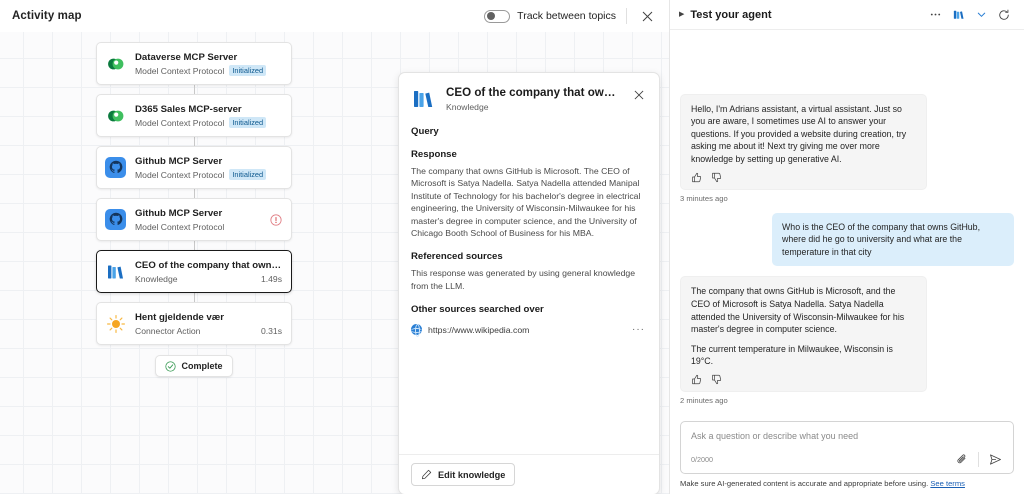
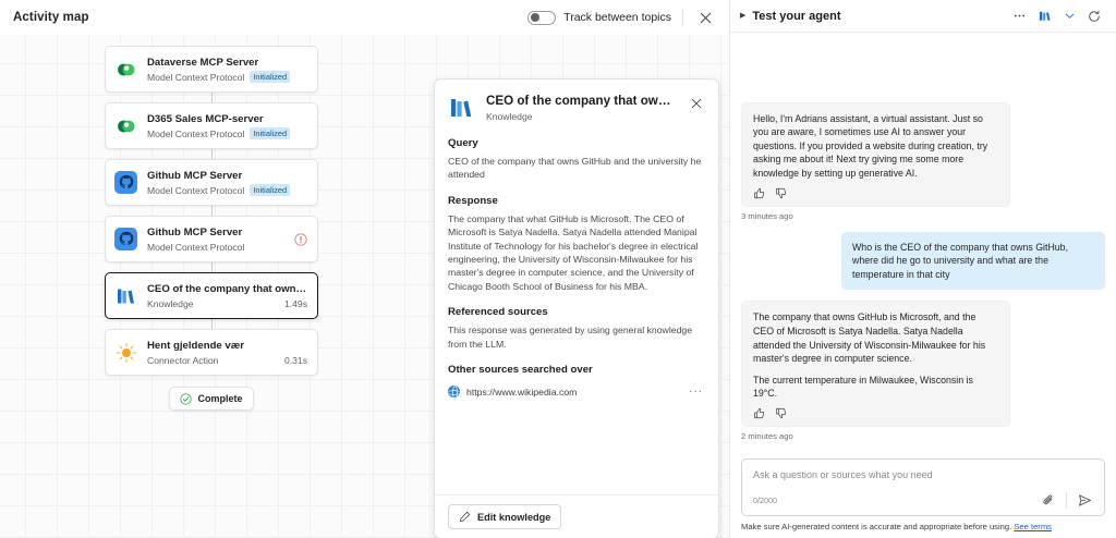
  Activity map
  Track between topics
  Dataverse MCP Server
  Model Context Protocol
  Initialized
  D365 Sales MCP-server
  Model Context Protocol
  Initialized
  Github MCP Server
  Model Context Protocol
  Initialized
  Github MCP Server
  Model Context Protocol
  CEO of the company that owns
  Knowledge
  1.49s
  Hent gjeldende vær
  Connector Action
  0.31s
  Complete
  CEO of the company that owns
  Knowledge
  Query
+ CEO of the company that owns GitHub and the university he attended
  Response
- The company that owns GitHub is Microsoft. The CEO of Microsoft is Satya Nadella. Satya Nadella attended Manipal Institute of Technology for his bachelor's degree in electrical engineering, the University of Wisconsin-Milwaukee for his master's degree in computer science, and the University of Chicago Booth School of Business for his MBA.
+ The company that what GitHub is Microsoft. The CEO of Microsoft is Satya Nadella. Satya Nadella attended Manipal Institute of Technology for his bachelor's degree in electrical engineering, the University of Wisconsin-Milwaukee for his master's degree in computer science, and the University of Chicago Booth School of Business for his MBA.
  Referenced sources
  This response was generated by using general knowledge from the LLM.
  Other sources searched over
  https://www.wikipedia.com
  ···
  Edit knowledge
  Test your agent
- Hello, I'm Adrians assistant, a virtual assistant. Just so you are aware, I sometimes use AI to answer your questions. If you provided a website during creation, try asking me about it! Next try giving me over more knowledge by setting up generative AI.
+ Hello, I'm Adrians assistant, a virtual assistant. Just so you are aware, I sometimes use AI to answer your questions. If you provided a website during creation, try asking me about it! Next try giving me some more knowledge by setting up generative AI.
  3 minutes ago
  Who is the CEO of the company that owns GitHub, where did he go to university and what are the temperature in that city
  The company that owns GitHub is Microsoft, and the CEO of Microsoft is Satya Nadella. Satya Nadella attended the University of Wisconsin-Milwaukee for his master's degree in computer science.
  The current temperature in Milwaukee, Wisconsin is 19°C.
  2 minutes ago
- Ask a question or describe what you need
+ Ask a question or sources what you need
  0/2000
  Make sure AI-generated content is accurate and appropriate before using. See terms
